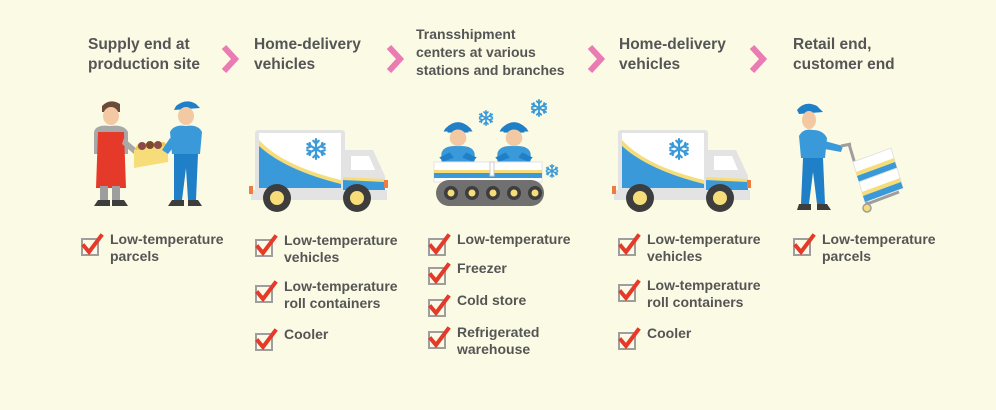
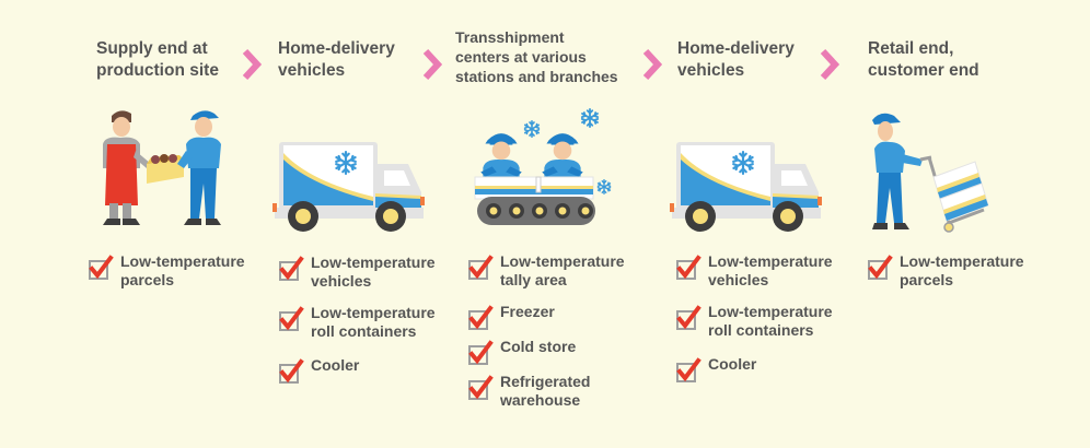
  Supply end at
  production site
  Home-delivery
  vehicles
  Transshipment
  centers at various
  stations and branches
  Home-delivery
  vehicles
  Retail end,
  customer end
  Low-temperature
  parcels
  Low-temperature
  vehicles
  Low-temperature
  roll containers
  Cooler
  Low-temperature
+ tally area
  Freezer
  Cold store
  Refrigerated
  warehouse
  Low-temperature
  vehicles
  Low-temperature
  roll containers
  Cooler
  Low-temperature
  parcels
